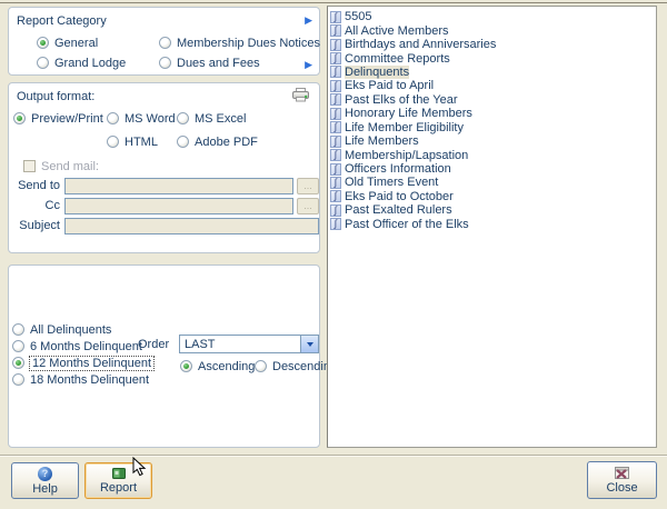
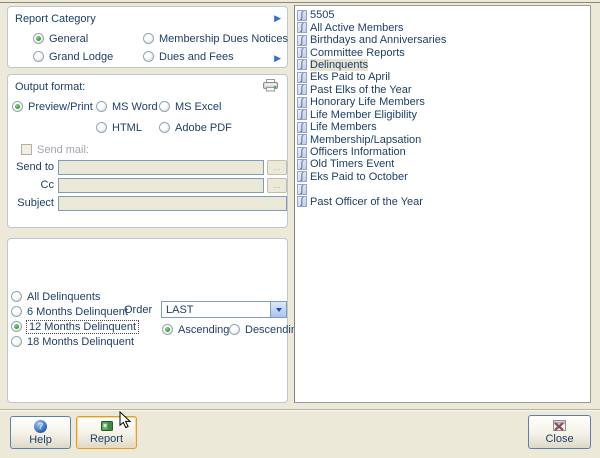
  Report Category
  ▶
  ▶
  General
  Membership Dues Notices
  Grand Lodge
  Dues and Fees
  Output format:
  Preview/Print
  MS Word
  MS Excel
  HTML
  Adobe PDF
  Send mail:
  Send to
  ...
  Cc
  ...
  Subject
  All Delinquents
  6 Months Delinquent
  12 Months Delinquent
  18 Months Delinquent
  Order
  LAST
  Ascending
  Descendi
  5505
  All Active Members
  Birthdays and Anniversaries
  Committee Reports
  Delinquents
  Eks Paid to April
  Past Elks of the Year
  Honorary Life Members
  Life Member Eligibility
  Life Members
  Membership/Lapsation
  Officers Information
  Old Timers Event
  Eks Paid to October
- Past Exalted Rulers
- Past Officer of the Elks
+ Past Officer of the Year
  ?
  Help
  Report
  Close
